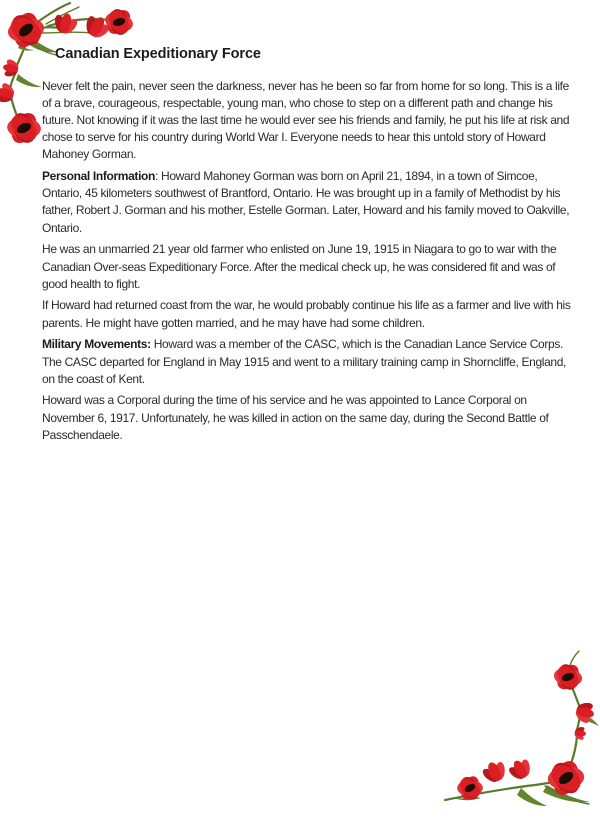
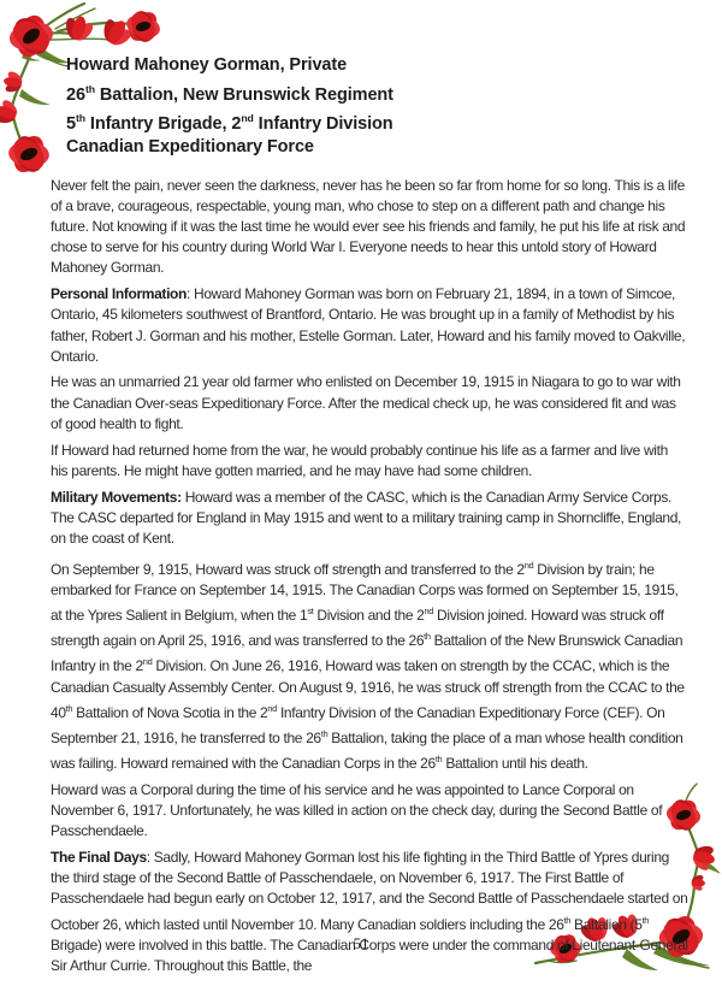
+ Howard Mahoney Gorman, Private
+ 26th Battalion, New Brunswick Regiment
+ 5th Infantry Brigade, 2nd Infantry Division
  Canadian Expeditionary Force
  Never felt the pain, never seen the darkness, never has he been so far from home for so long. This is a life of a brave, courageous, respectable, young man, who chose to step on a different path and change his future. Not knowing if it was the last time he would ever see his friends and family, he put his life at risk and chose to serve for his country during World War I. Everyone needs to hear this untold story of Howard Mahoney Gorman.
- Personal Information: Howard Mahoney Gorman was born on April 21, 1894, in a town of Simcoe, Ontario, 45 kilometers southwest of Brantford, Ontario. He was brought up in a family of Methodist by his father, Robert J. Gorman and his mother, Estelle Gorman. Later, Howard and his family moved to Oakville, Ontario.
+ Personal Information: Howard Mahoney Gorman was born on February 21, 1894, in a town of Simcoe, Ontario, 45 kilometers southwest of Brantford, Ontario. He was brought up in a family of Methodist by his father, Robert J. Gorman and his mother, Estelle Gorman. Later, Howard and his family moved to Oakville, Ontario.
- He was an unmarried 21 year old farmer who enlisted on June 19, 1915 in Niagara to go to war with the Canadian Over-seas Expeditionary Force. After the medical check up, he was considered fit and was of good health to fight.
+ He was an unmarried 21 year old farmer who enlisted on December 19, 1915 in Niagara to go to war with the Canadian Over-seas Expeditionary Force. After the medical check up, he was considered fit and was of good health to fight.
- If Howard had returned coast from the war, he would probably continue his life as a farmer and live with his parents. He might have gotten married, and he may have had some children.
+ If Howard had returned home from the war, he would probably continue his life as a farmer and live with his parents. He might have gotten married, and he may have had some children.
- Military Movements: Howard was a member of the CASC, which is the Canadian Lance Service Corps. The CASC departed for England in May 1915 and went to a military training camp in Shorncliffe, England, on the coast of Kent.
+ Military Movements: Howard was a member of the CASC, which is the Canadian Army Service Corps. The CASC departed for England in May 1915 and went to a military training camp in Shorncliffe, England, on the coast of Kent.
+ On September 9, 1915, Howard was struck off strength and transferred to the 2nd Division by train; he embarked for France on September 14, 1915. The Canadian Corps was formed on September 15, 1915, at the Ypres Salient in Belgium, when the 1st Division and the 2nd Division joined. Howard was struck off strength again on April 25, 1916, and was transferred to the 26th Battalion of the New Brunswick Canadian Infantry in the 2nd Division. On June 26, 1916, Howard was taken on strength by the CCAC, which is the Canadian Casualty Assembly Center. On August 9, 1916, he was struck off strength from the CCAC to the 40th Battalion of Nova Scotia in the 2nd Infantry Division of the Canadian Expeditionary Force (CEF). On September 21, 1916, he transferred to the 26th Battalion, taking the place of a man whose health condition was failing. Howard remained with the Canadian Corps in the 26th Battalion until his death.
- Howard was a Corporal during the time of his service and he was appointed to Lance Corporal on November 6, 1917. Unfortunately, he was killed in action on the same day, during the Second Battle of Passchendaele.
+ Howard was a Corporal during the time of his service and he was appointed to Lance Corporal on November 6, 1917. Unfortunately, he was killed in action on the check day, during the Second Battle of Passchendaele.
+ The Final Days: Sadly, Howard Mahoney Gorman lost his life fighting in the Third Battle of Ypres during the third stage of the Second Battle of Passchendaele, on November 6, 1917. The First Battle of Passchendaele had begun early on October 12, 1917, and the Second Battle of Passchendaele started on October 26, which lasted until November 10. Many Canadian soldiers including the 26th Battalion (5th Brigade) were involved in this battle. The Canadian Corps were under the command of Lieutenant-General Sir Arthur Currie. Throughout this Battle, the
+ 51
